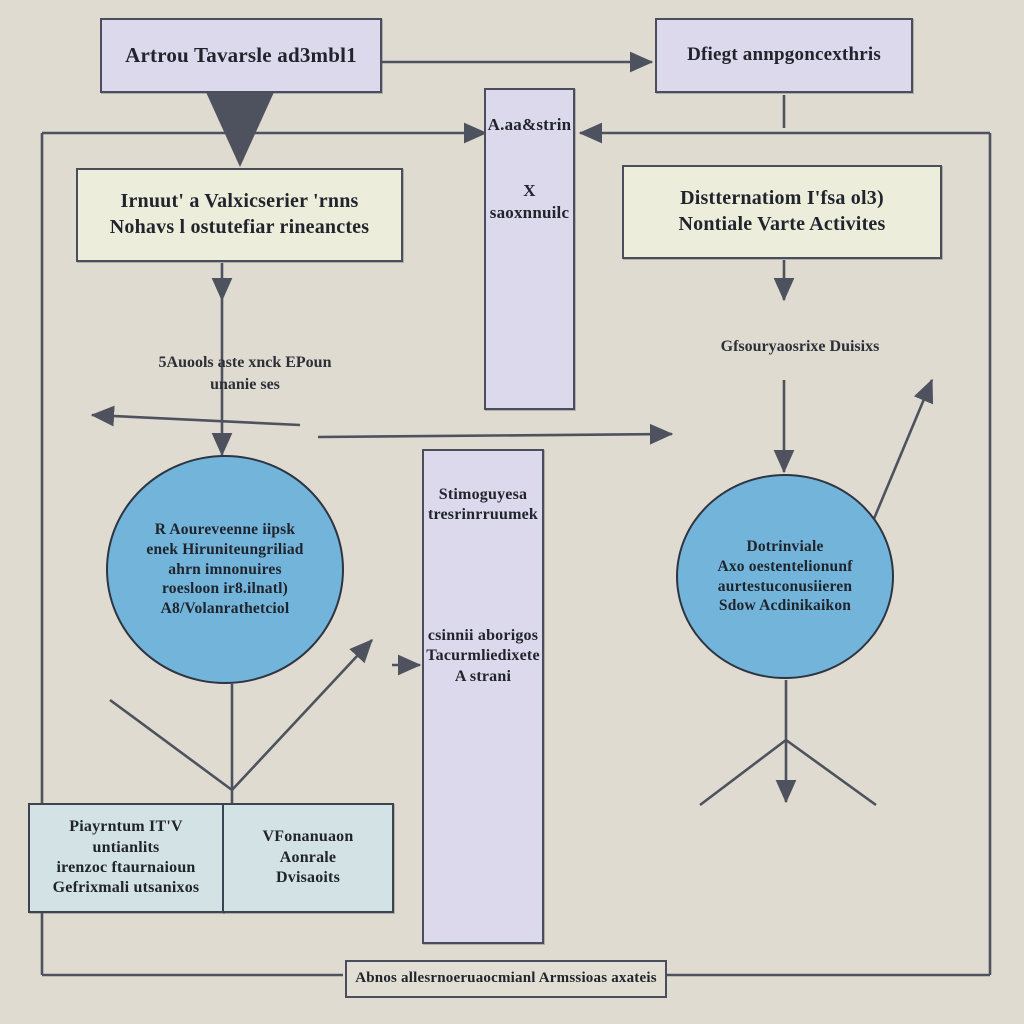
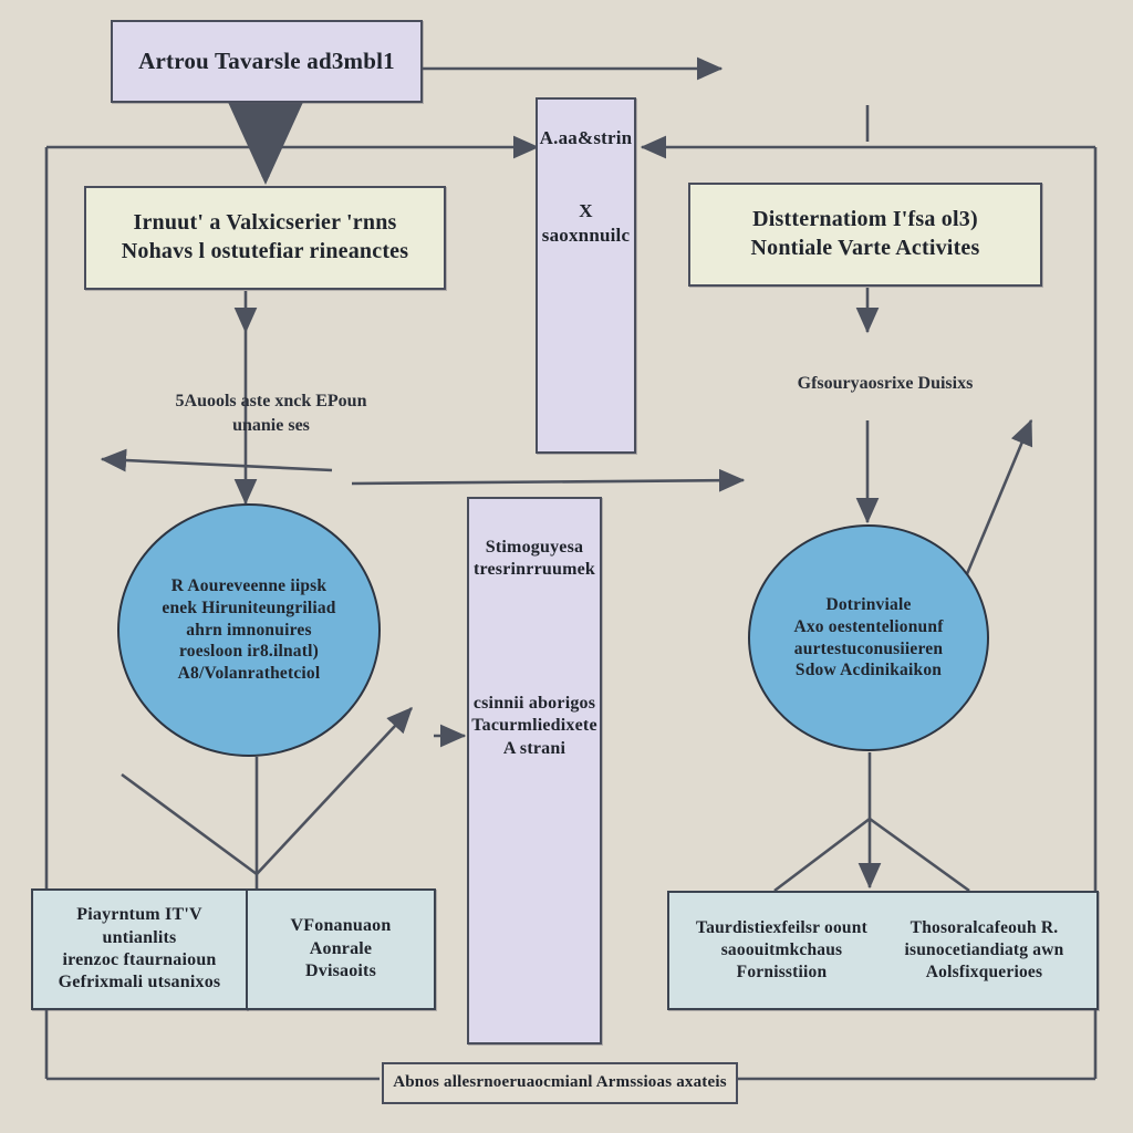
  Artrou Tavarsle ad3mbl1
- Dfiegt annpgoncexthris
  Irnuut' a Valxicserier 'rnns
  Nohavs l ostutefiar rineanctes
  Distternatiom I'fsa ol3)
  Nontiale Varte Activites
  A.aa&strin
  X saoxnnuilc
  Stimoguyesa
  tresrinrruumek
  csinnii aborigos
  Tacurmliedixete
  A strani
  R Aoureveenne iipsk
  enek Hiruniteungriliad
  ahrn imnonuires
  roesloon ir8.ilnatl)
  A8/Volanrathetciol
  Dotrinviale
  Axo oestentelionunf
  aurtestuconusiieren
  Sdow Acdinikaikon
  5Auools aste xnck EPoun unanie ses
  Gfsouryaosrixe Duisixs
  Piayrntum IT'V untianlits
  irenzoc ftaurnaioun
  Gefrixmali utsanixos
  VFonanuaon
  Aonrale
  Dvisaoits
+ Taurdistiexfeilsr oount
+ saoouitmkchaus
+ Fornisstiion
+ Thosoralcafeouh R.
+ isunocetiandiatg awn
+ Aolsfixquerioes
  Abnos allesrnoeruaocmianl Armssioas axateis
